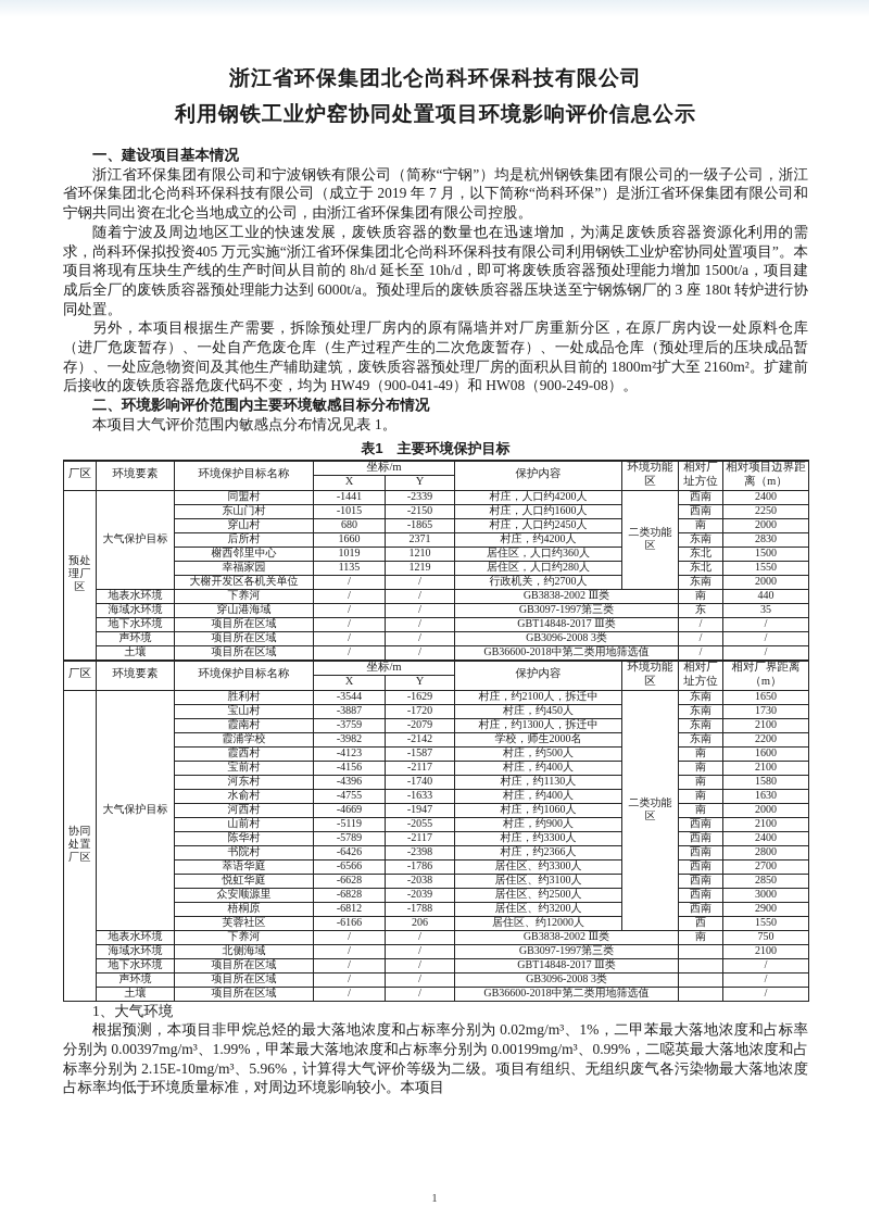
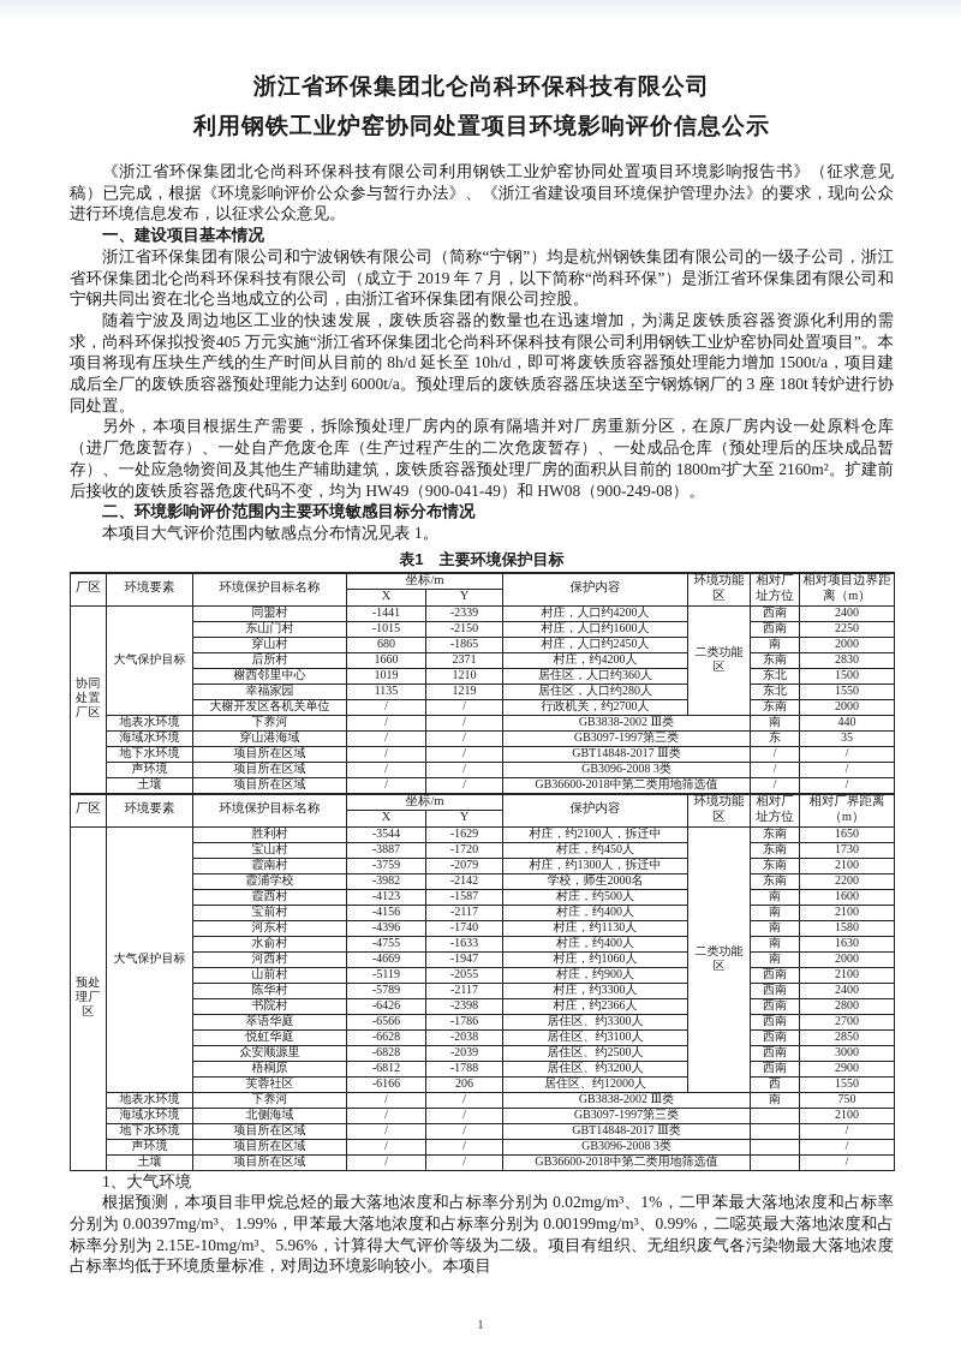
  浙江省环保集团北仑尚科环保科技有限公司
  利用钢铁工业炉窑协同处置项目环境影响评价信息公示
+ 《浙江省环保集团北仑尚科环保科技有限公司利用钢铁工业炉窑协同处置项目环境影响报告书》（征求意见稿）已完成，根据《环境影响评价公众参与暂行办法》、《浙江省建设项目环境保护管理办法》的要求，现向公众进行环境信息发布，以征求公众意见。
  一、建设项目基本情况
  浙江省环保集团有限公司和宁波钢铁有限公司（简称“宁钢”）均是杭州钢铁集团有限公司的一级子公司，浙江省环保集团北仑尚科环保科技有限公司（成立于 2019 年 7 月，以下简称“尚科环保”）是浙江省环保集团有限公司和宁钢共同出资在北仑当地成立的公司，由浙江省环保集团有限公司控股。
  随着宁波及周边地区工业的快速发展，废铁质容器的数量也在迅速增加，为满足废铁质容器资源化利用的需求，尚科环保拟投资405 万元实施“浙江省环保集团北仑尚科环保科技有限公司利用钢铁工业炉窑协同处置项目”。本项目将现有压块生产线的生产时间从目前的 8h/d 延长至 10h/d，即可将废铁质容器预处理能力增加 1500t/a，项目建成后全厂的废铁质容器预处理能力达到 6000t/a。预处理后的废铁质容器压块送至宁钢炼钢厂的 3 座 180t 转炉进行协同处置。
  另外，本项目根据生产需要，拆除预处理厂房内的原有隔墙并对厂房重新分区，在原厂房内设一处原料仓库（进厂危废暂存）、一处自产危废仓库（生产过程产生的二次危废暂存）、一处成品仓库（预处理后的压块成品暂存）、一处应急物资间及其他生产辅助建筑，废铁质容器预处理厂房的面积从目前的 1800m²扩大至 2160m²。扩建前后接收的废铁质容器危废代码不变，均为 HW49（900-041-49）和 HW08（900-249-08）。
  二、环境影响评价范围内主要环境敏感目标分布情况
  本项目大气评价范围内敏感点分布情况见表 1。
  表1 主要环境保护目标
  厂区	环境要素	环境保护目标名称	坐标/m	保护内容	环境功能区	相对厂址方位	相对项目边界距离（m）
  X	Y
- 预处理厂区	大气保护目标	同盟村	-1441	-2339	村庄，人口约4200人	二类功能区	西南	2400
+ 协同处置厂区	大气保护目标	同盟村	-1441	-2339	村庄，人口约4200人	二类功能区	西南	2400
  东山门村	-1015	-2150	村庄，人口约1600人	西南	2250
  穿山村	680	-1865	村庄，人口约2450人	南	2000
  后所村	1660	2371	村庄，约4200人	东南	2830
  榭西邻里中心	1019	1210	居住区，人口约360人	东北	1500
  幸福家园	1135	1219	居住区，人口约280人	东北	1550
  大榭开发区各机关单位	/	/	行政机关，约2700人	东南	2000
  地表水环境	下养河	/	/	GB3838-2002 Ⅲ类	南	440
  海域水环境	穿山港海域	/	/	GB3097-1997第三类	东	35
  地下水环境	项目所在区域	/	/	GBT14848-2017 Ⅲ类	/	/
  声环境	项目所在区域	/	/	GB3096-2008 3类	/	/
  土壤	项目所在区域	/	/	GB36600-2018中第二类用地筛选值	/	/
  厂区	环境要素	环境保护目标名称	坐标/m	保护内容	环境功能区	相对厂址方位	相对厂界距离（m）
  X	Y
- 协同处置厂区	大气保护目标	胜利村	-3544	-1629	村庄，约2100人，拆迁中	二类功能区	东南	1650
+ 预处理厂区	大气保护目标	胜利村	-3544	-1629	村庄，约2100人，拆迁中	二类功能区	东南	1650
  宝山村	-3887	-1720	村庄，约450人	东南	1730
  霞南村	-3759	-2079	村庄，约1300人，拆迁中	东南	2100
  霞浦学校	-3982	-2142	学校，师生2000名	东南	2200
  霞西村	-4123	-1587	村庄，约500人	南	1600
  宝前村	-4156	-2117	村庄，约400人	南	2100
  河东村	-4396	-1740	村庄，约1130人	南	1580
  水俞村	-4755	-1633	村庄，约400人	南	1630
  河西村	-4669	-1947	村庄，约1060人	南	2000
  山前村	-5119	-2055	村庄，约900人	西南	2100
  陈华村	-5789	-2117	村庄，约3300人	西南	2400
  书院村	-6426	-2398	村庄，约2366人	西南	2800
  萃语华庭	-6566	-1786	居住区、约3300人	西南	2700
  悦虹华庭	-6628	-2038	居住区、约3100人	西南	2850
  众安顺源里	-6828	-2039	居住区、约2500人	西南	3000
  梧桐原	-6812	-1788	居住区、约3200人	西南	2900
  芙蓉社区	-6166	206	居住区、约12000人	西	1550
  地表水环境	下养河	/	/	GB3838-2002 Ⅲ类	南	750
  海域水环境	北侧海域	/	/	GB3097-1997第三类		2100
  地下水环境	项目所在区域	/	/	GBT14848-2017 Ⅲ类		/
  声环境	项目所在区域	/	/	GB3096-2008 3类		/
  土壤	项目所在区域	/	/	GB36600-2018中第二类用地筛选值		/
  1、大气环境
  根据预测，本项目非甲烷总烃的最大落地浓度和占标率分别为 0.02mg/m³、1%，二甲苯最大落地浓度和占标率分别为 0.00397mg/m³、1.99%，甲苯最大落地浓度和占标率分别为 0.00199mg/m³、0.99%，二噁英最大落地浓度和占标率分别为 2.15E-10mg/m³、5.96%，计算得大气评价等级为二级。项目有组织、无组织废气各污染物最大落地浓度占标率均低于环境质量标准，对周边环境影响较小。本项目
  1
